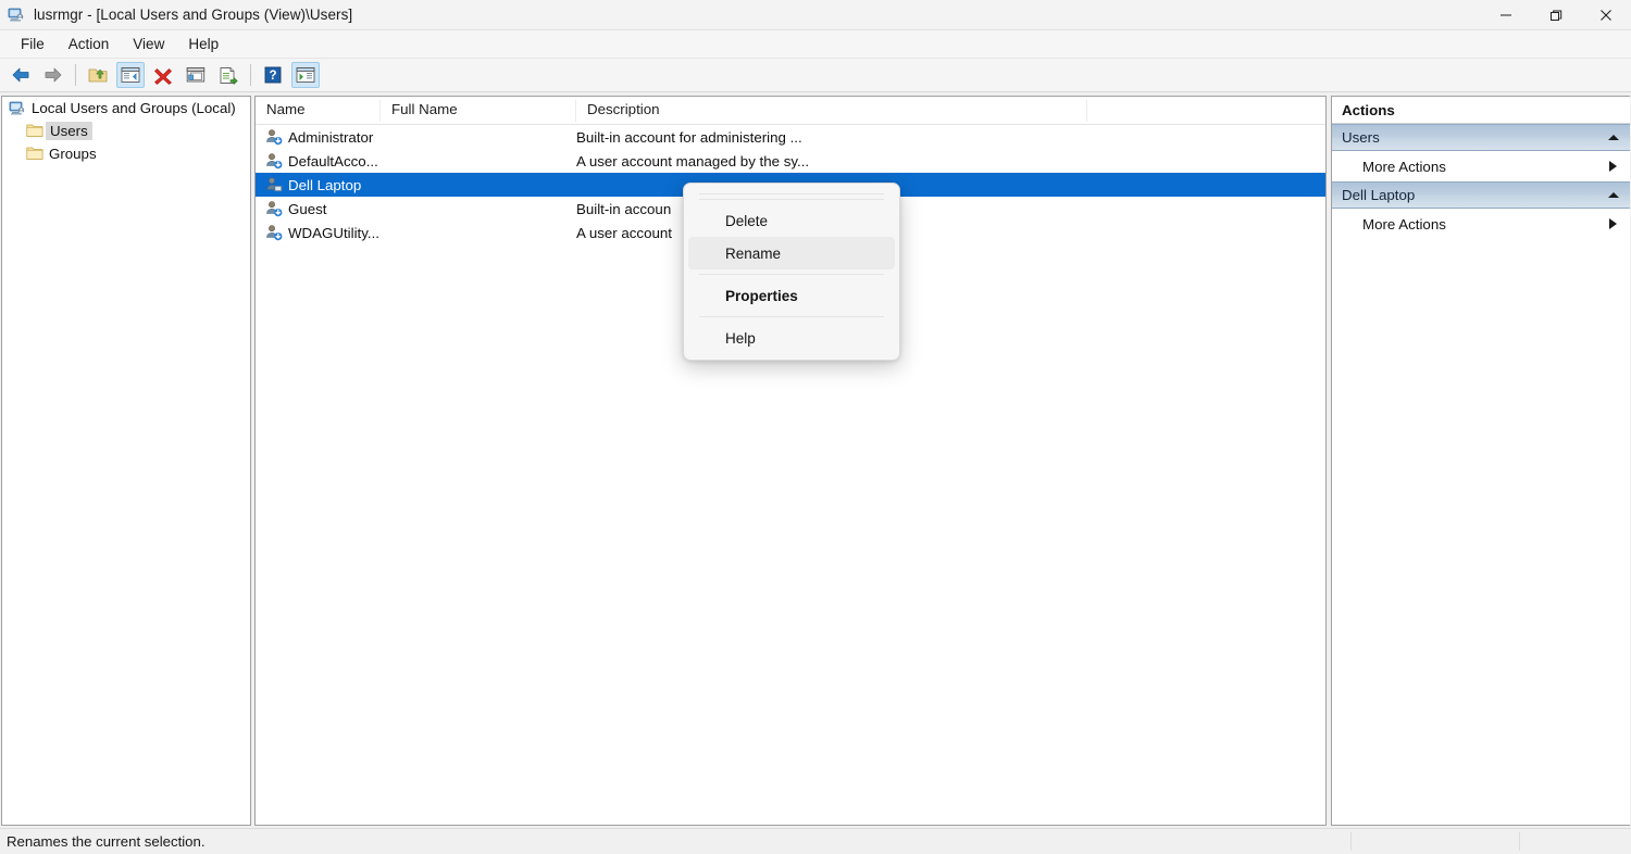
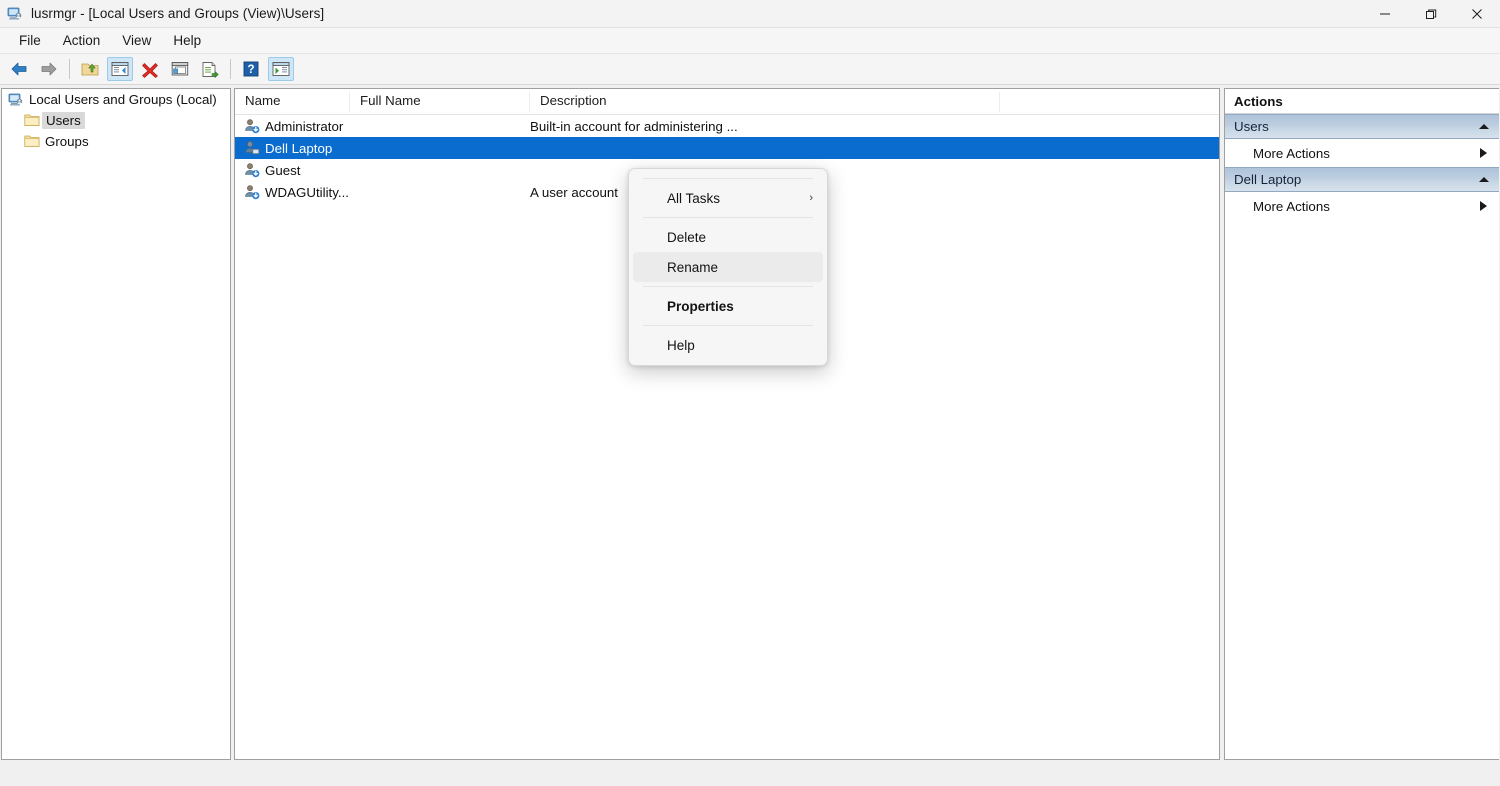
  lusrmgr - [Local Users and Groups (View)\Users]
  File
  Action
  View
  Help
  ?
  Local Users and Groups (Local)
  Users
  Groups
  Name
  Full Name
  Description
  Administrator
  Built-in account for administering ...
- DefaultAcco...
- A user account managed by the sy...
  Dell Laptop
  Guest
- Built-in accoun
  WDAGUtility...
  A user account
  Actions
  Users
  More Actions
  Dell Laptop
  More Actions
+ All Tasks
+ ›
  Delete
  Rename
  Properties
  Help
- Renames the current selection.
